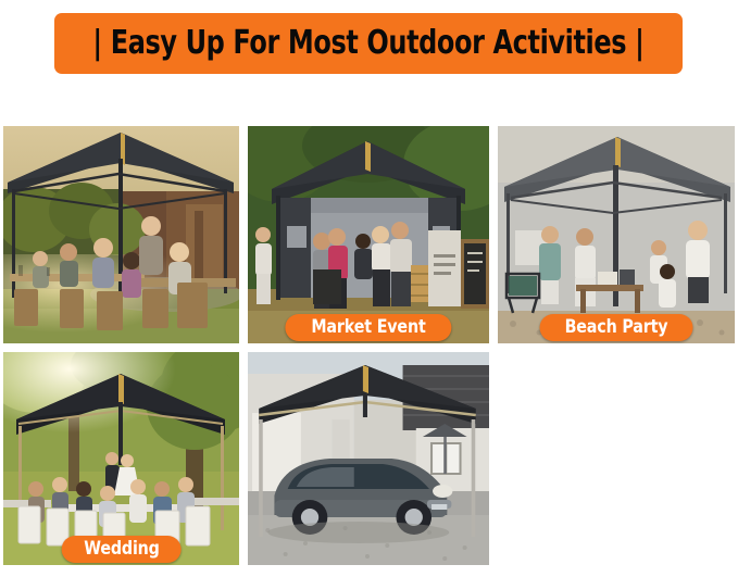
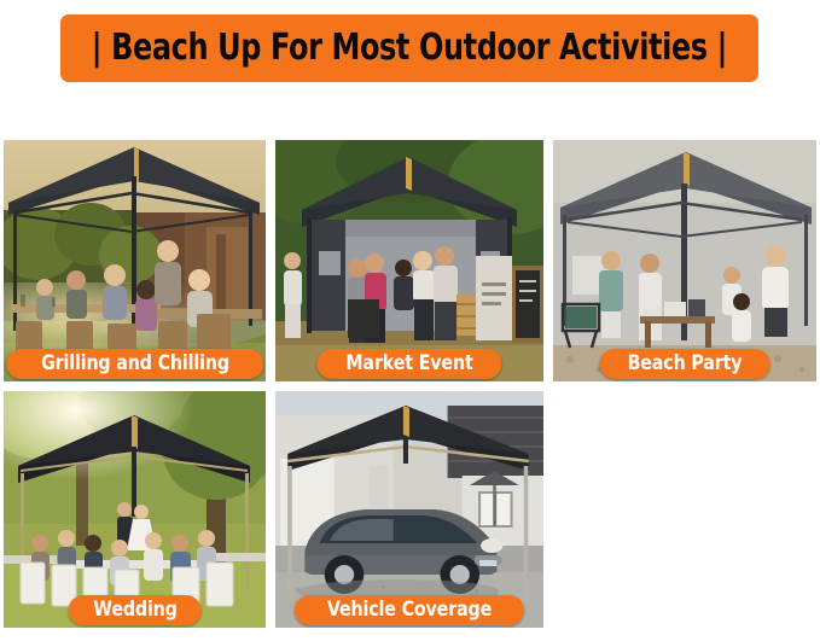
- | Easy Up For Most Outdoor Activities |
+ | Beach Up For Most Outdoor Activities |
+ Grilling and Chilling
  Market Event
  Beach Party
  Wedding
+ Vehicle Coverage
